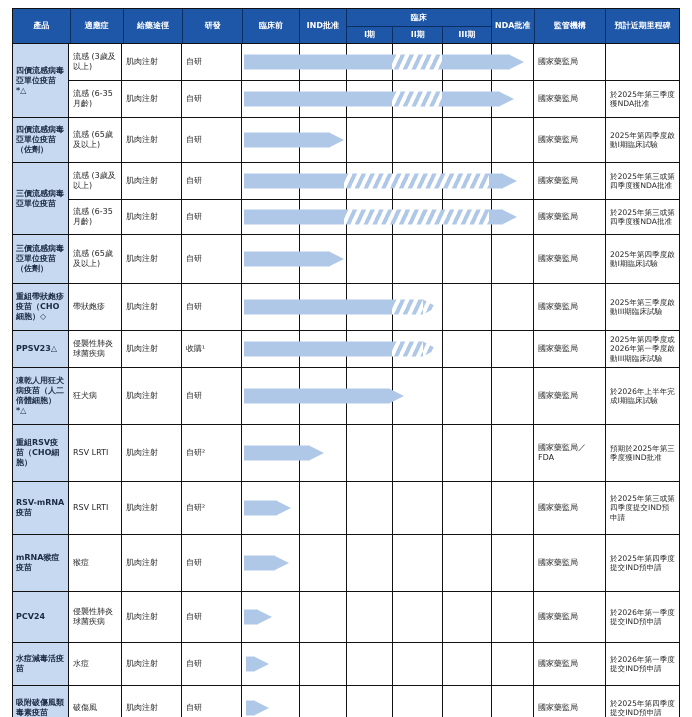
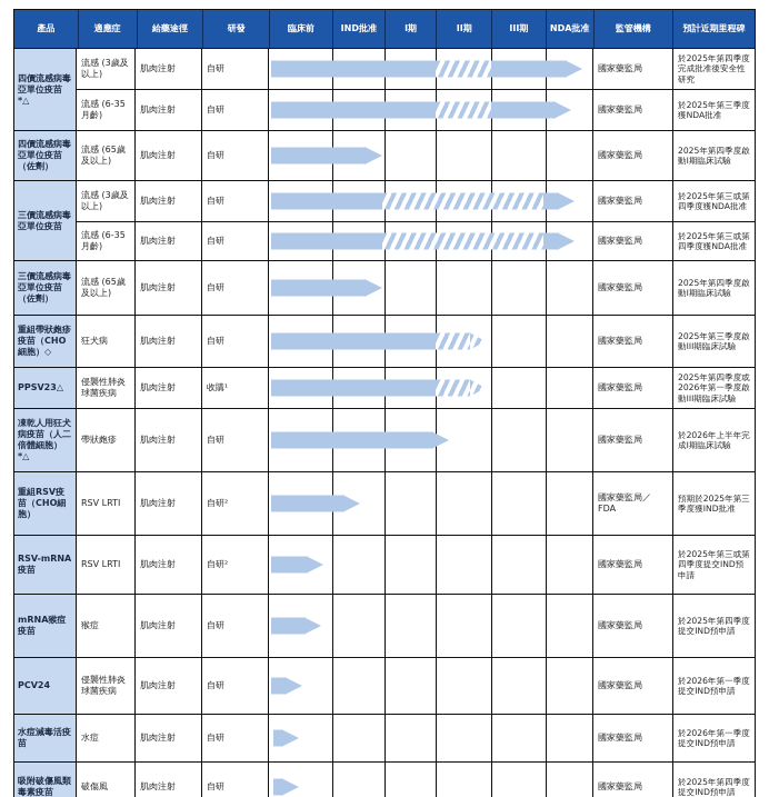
  產品
  適應症
  給藥途徑
  研發
  臨床前
  IND批准
- 臨床
  I期
  II期
  III期
  NDA批准
  監管機構
  預計近期里程碑
  四價流感病毒亞單位疫苗*△
  流感 (3歲及以上)
  肌肉注射
  自研
  國家藥監局
+ 於2025年第四季度完成批准後安全性研究
  流感 (6-35月齡)
  肌肉注射
  自研
  國家藥監局
  於2025年第三季度獲NDA批准
  四價流感病毒亞單位疫苗（佐劑）
  流感 (65歲及以上)
  肌肉注射
  自研
  國家藥監局
  2025年第四季度啟動I期臨床試驗
  三價流感病毒亞單位疫苗
  流感 (3歲及以上)
  肌肉注射
  自研
  國家藥監局
  於2025年第三或第四季度獲NDA批准
  流感 (6-35月齡)
  肌肉注射
  自研
  國家藥監局
  於2025年第三或第四季度獲NDA批准
  三價流感病毒亞單位疫苗（佐劑）
  流感 (65歲及以上)
  肌肉注射
  自研
  國家藥監局
  2025年第四季度啟動I期臨床試驗
  重組帶狀皰疹疫苗（CHO細胞）◇
- 帶狀皰疹
+ 狂犬病
  肌肉注射
  自研
  國家藥監局
  2025年第三季度啟動III期臨床試驗
  PPSV23△
  侵襲性肺炎球菌疾病
  肌肉注射
  收購¹
  國家藥監局
  2025年第四季度或2026年第一季度啟動III期臨床試驗
  凍乾人用狂犬病疫苗（人二倍體細胞）*△
- 狂犬病
+ 帶狀皰疹
  肌肉注射
  自研
  國家藥監局
  於2026年上半年完成I期臨床試驗
  重組RSV疫苗（CHO細胞）
  RSV LRTI
  肌肉注射
  自研²
  國家藥監局／FDA
  預期於2025年第三季度獲IND批准
  RSV-mRNA疫苗
  RSV LRTI
  肌肉注射
  自研²
  國家藥監局
  於2025年第三或第四季度提交IND預申請
  mRNA猴痘疫苗
  猴痘
  肌肉注射
  自研
  國家藥監局
  於2025年第四季度提交IND預申請
  PCV24
  侵襲性肺炎球菌疾病
  肌肉注射
  自研
  國家藥監局
  於2026年第一季度提交IND預申請
  水痘減毒活疫苗
  水痘
  肌肉注射
  自研
  國家藥監局
  於2026年第一季度提交IND預申請
  吸附破傷風類毒素疫苗
  破傷風
  肌肉注射
  自研
  國家藥監局
  於2025年第四季度提交IND預申請
